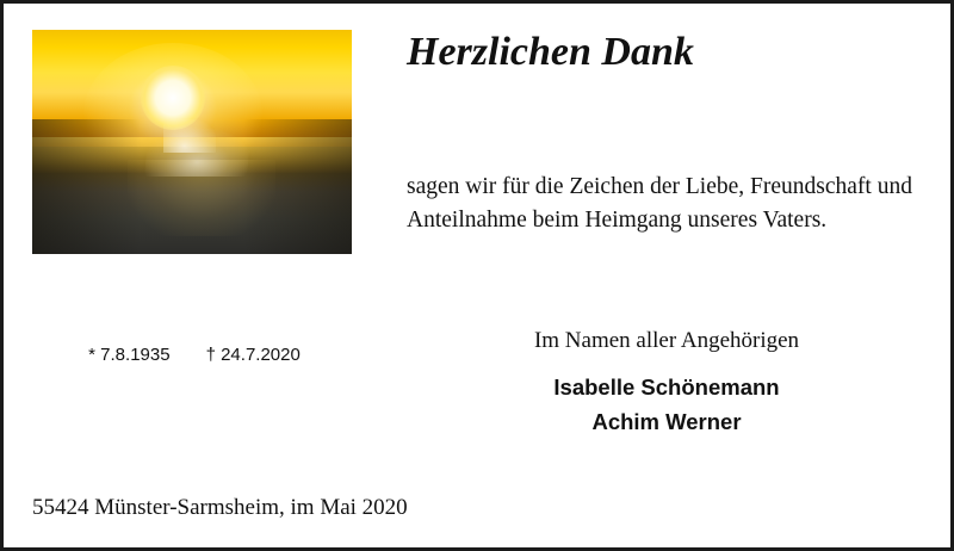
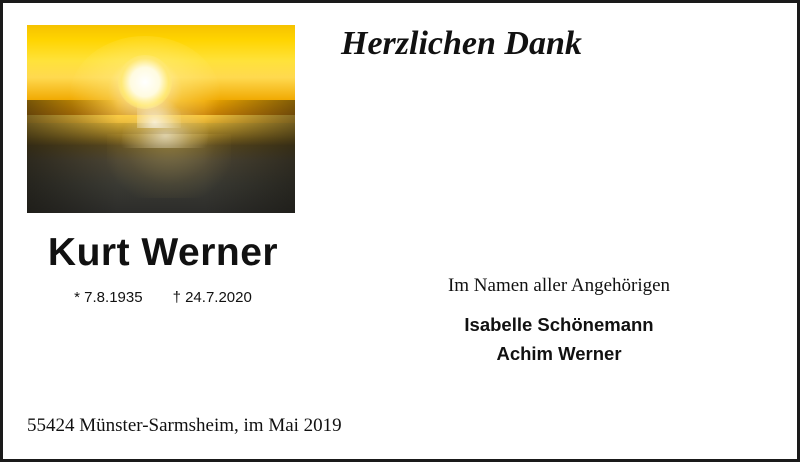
+ Kurt Werner
  * 7.8.1935 † 24.7.2020
  Herzlichen Dank
- sagen wir für die Zeichen der Liebe, Freundschaft und Anteilnahme beim Heimgang unseres Vaters.
  Im Namen aller Angehörigen
  Isabelle Schönemann
  Achim Werner
- 55424 Münster-Sarmsheim, im Mai 2020
+ 55424 Münster-Sarmsheim, im Mai 2019
